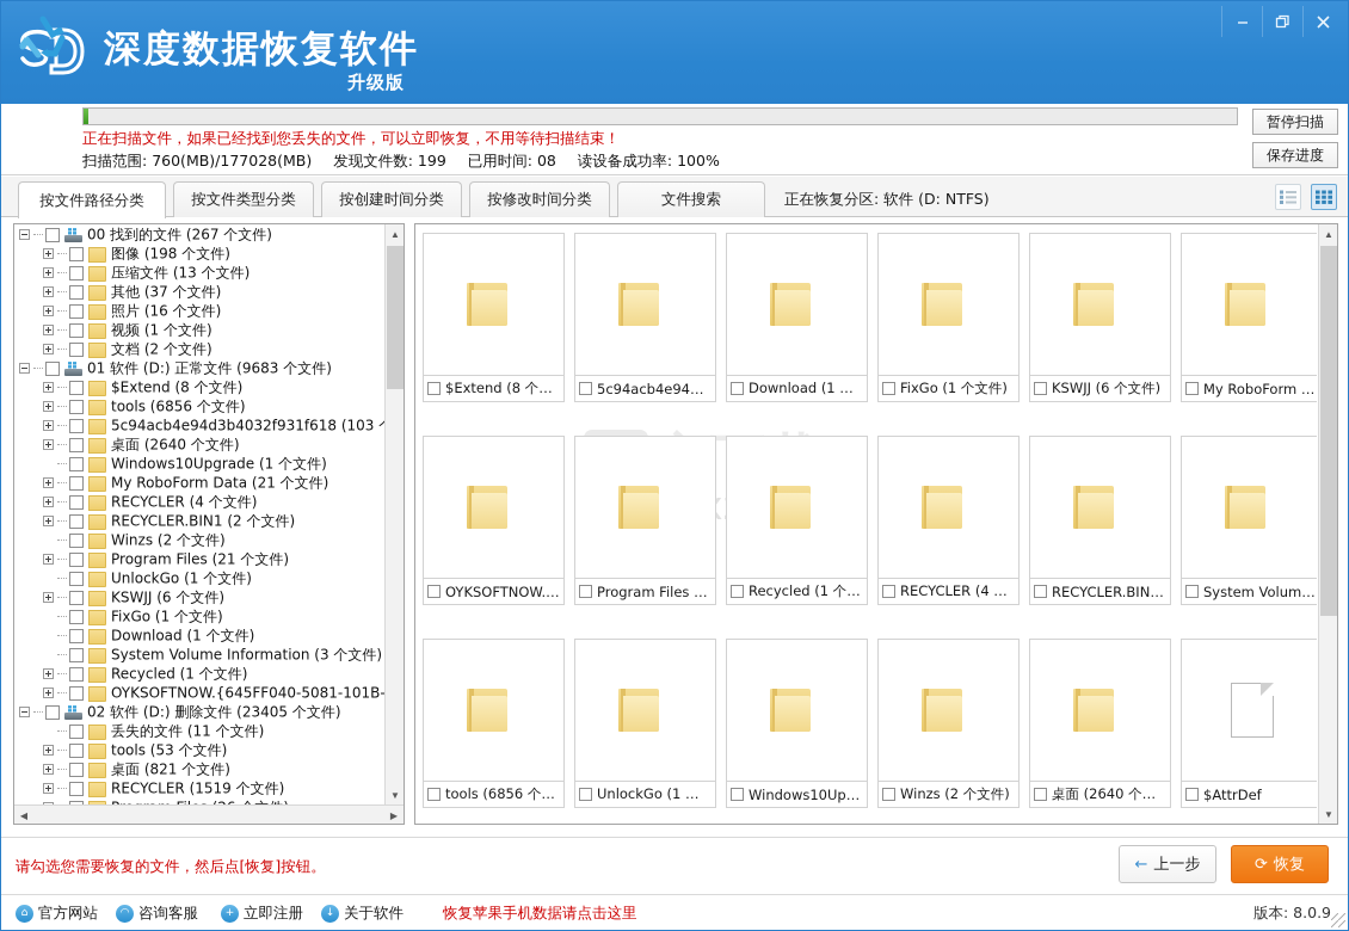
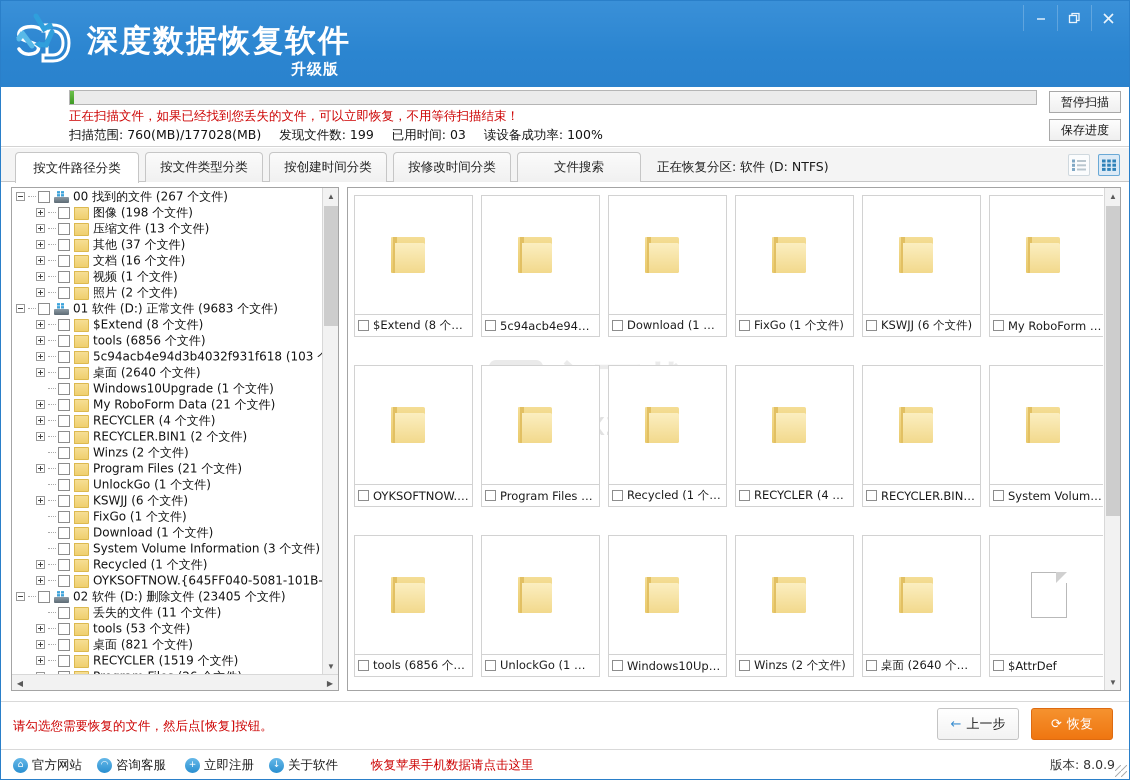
  深度数据恢复软件
  升级版
  正在扫描文件，如果已经找到您丢失的文件，可以立即恢复，不用等待扫描结束！
- 扫描范围: 760(MB)/177028(MB) 发现文件数: 199 已用时间: 08 读设备成功率: 100%
+ 扫描范围: 760(MB)/177028(MB) 发现文件数: 199 已用时间: 03 读设备成功率: 100%
  暂停扫描
  保存进度
  按文件路径分类
  按文件类型分类
  按创建时间分类
  按修改时间分类
  文件搜索
  正在恢复分区: 软件 (D: NTFS)
  00 找到的文件 (267 个文件)
  图像 (198 个文件)
  压缩文件 (13 个文件)
  其他 (37 个文件)
- 照片 (16 个文件)
+ 文档 (16 个文件)
  视频 (1 个文件)
- 文档 (2 个文件)
+ 照片 (2 个文件)
  01 软件 (D:) 正常文件 (9683 个文件)
  $Extend (8 个文件)
  tools (6856 个文件)
  5c94acb4e94d3b4032f931f618 (103
  桌面 (2640 个文件)
  Windows10Upgrade (1 个文件)
  My RoboForm Data (21 个文件)
  RECYCLER (4 个文件)
  RECYCLER.BIN1 (2 个文件)
  Winzs (2 个文件)
  Program Files (21 个文件)
  UnlockGo (1 个文件)
  KSWJJ (6 个文件)
  FixGo (1 个文件)
  Download (1 个文件)
  System Volume Information (3 个文件)
  Recycled (1 个文件)
  OYKSOFTNOW.{645FF040-5081-101B-
  02 软件 (D:) 删除文件 (23405 个文件)
  丢失的文件 (11 个文件)
  tools (53 个文件)
  桌面 (821 个文件)
  RECYCLER (1519 个文件)
  ▲
  ▼
  ◀
  ▶
  $Extend (8 个文…
  5c94acb4e94d3
  Download (1 个…
  FixGo (1 个文件)
  KSWJJ (6 个文件)
  My RoboForm Da
  OYKSOFTNOW.{6
  Program Files (2
  Recycled (1 个文
  RECYCLER (4 个…
  RECYCLER.BIN1
  System Volume I
  tools (6856 个文
  UnlockGo (1 个…
  Windows10Upgr
  Winzs (2 个文件)
  桌面 (2640 个文…
  $AttrDef
  ▲
  ▼
  请勾选您需要恢复的文件，然后点[恢复]按钮。
  ←
  上一步
  ⟳
  恢复
  ⌂
  官方网站
  ◠
  咨询客服
  +
  立即注册
  ↓
  关于软件
  恢复苹果手机数据请点击这里
  版本: 8.0.9
